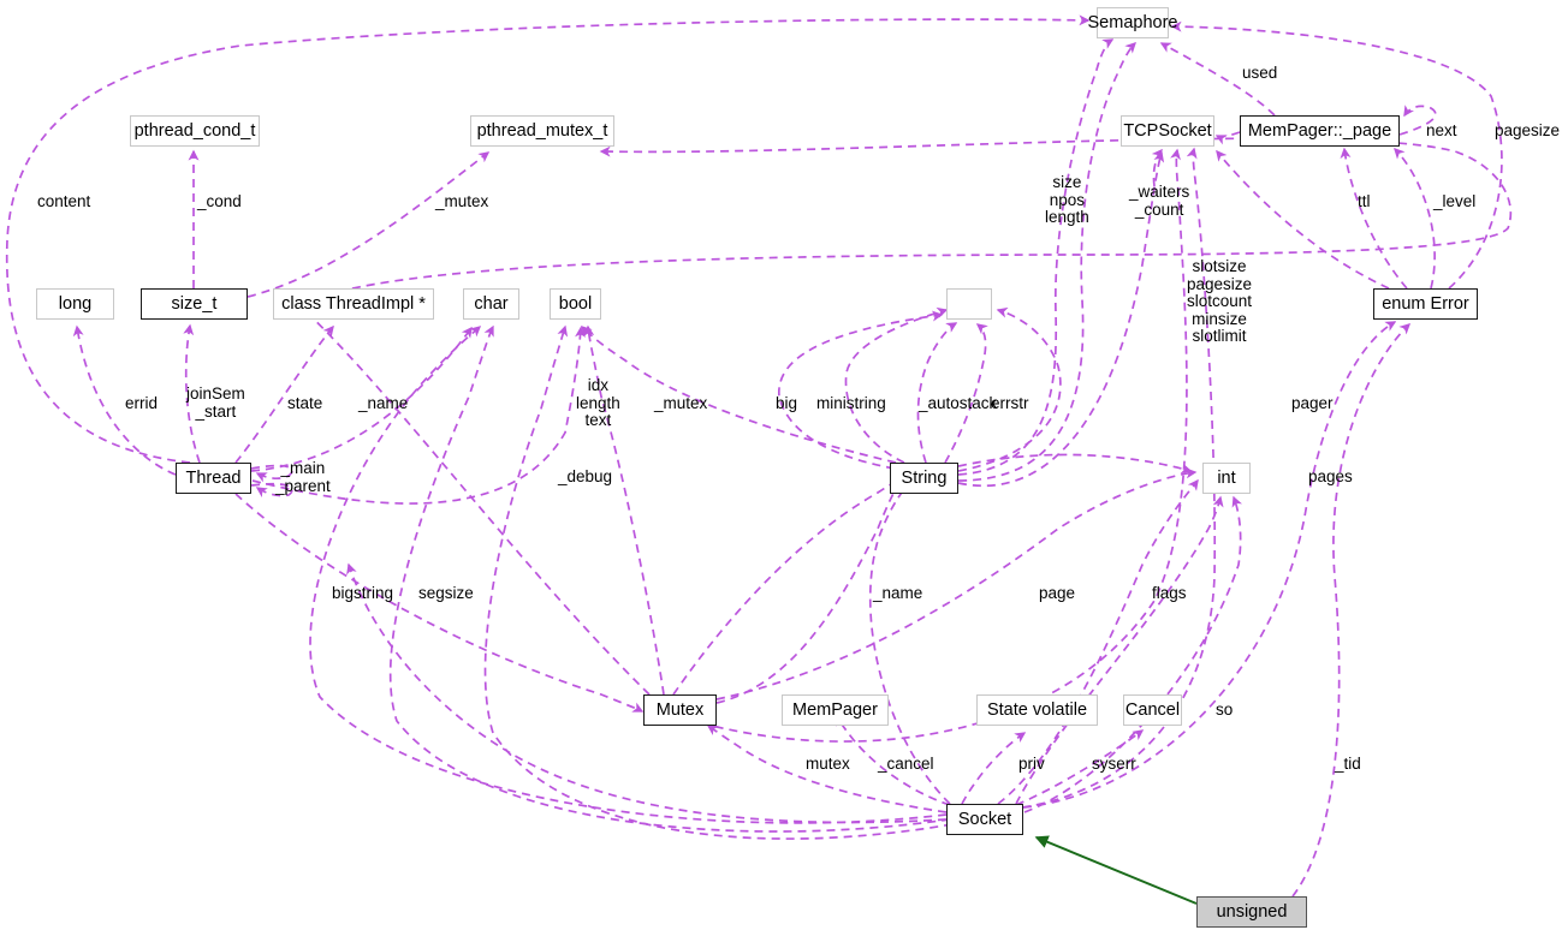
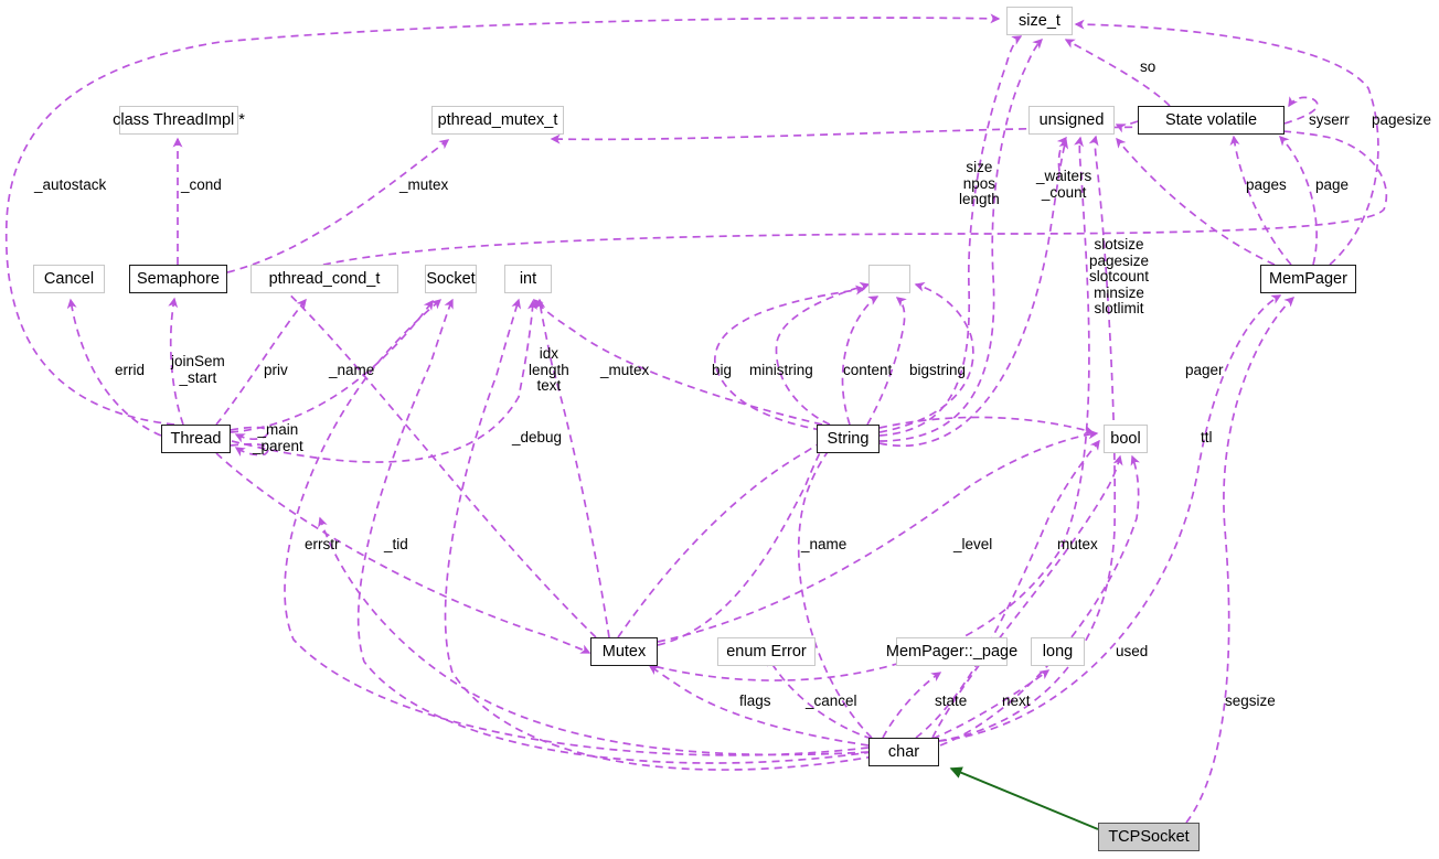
- Semaphore
+ size_t
- pthread_cond_t
+ class ThreadImpl *
  pthread_mutex_t
- TCPSocket
+ unsigned
- MemPager::_page
+ State volatile
- long
+ Cancel
- size_t
+ Semaphore
- class ThreadImpl *
+ pthread_cond_t
- char
+ Socket
- bool
+ int
- enum Error
+ MemPager
  Thread
  String
- int
+ bool
  Mutex
- MemPager
+ enum Error
- State volatile
+ MemPager::_page
- Cancel
+ long
- Socket
+ char
- unsigned
+ TCPSocket
- used
+ so
- next
+ syserr
  pagesize
- content
+ _autostack
  _cond
  _mutex
  size
  npos
  length
  _waiters
  _count
- ttl
+ pages
- _level
+ page
  slotsize
  pagesize
  slotcount
  minsize
  slotlimit
  errid
  joinSem
  _start
- state
+ priv
  _name
  idx
  length
  text
  _mutex
  big
  ministring
- _autostack
+ content
- errstr
+ bigstring
  pager
  _main
  _parent
  _debug
- pages
+ ttl
- bigstring
+ errstr
- segsize
+ _tid
  _name
- page
+ _level
- flags
+ mutex
- so
+ used
- mutex
+ flags
  _cancel
- priv
+ state
- syserr
+ next
- _tid
+ segsize
